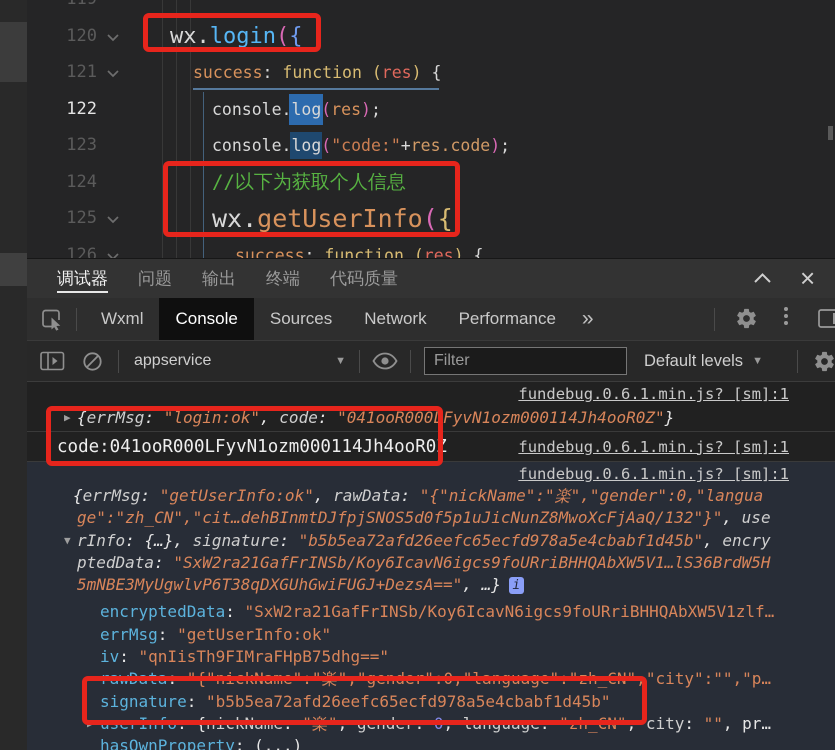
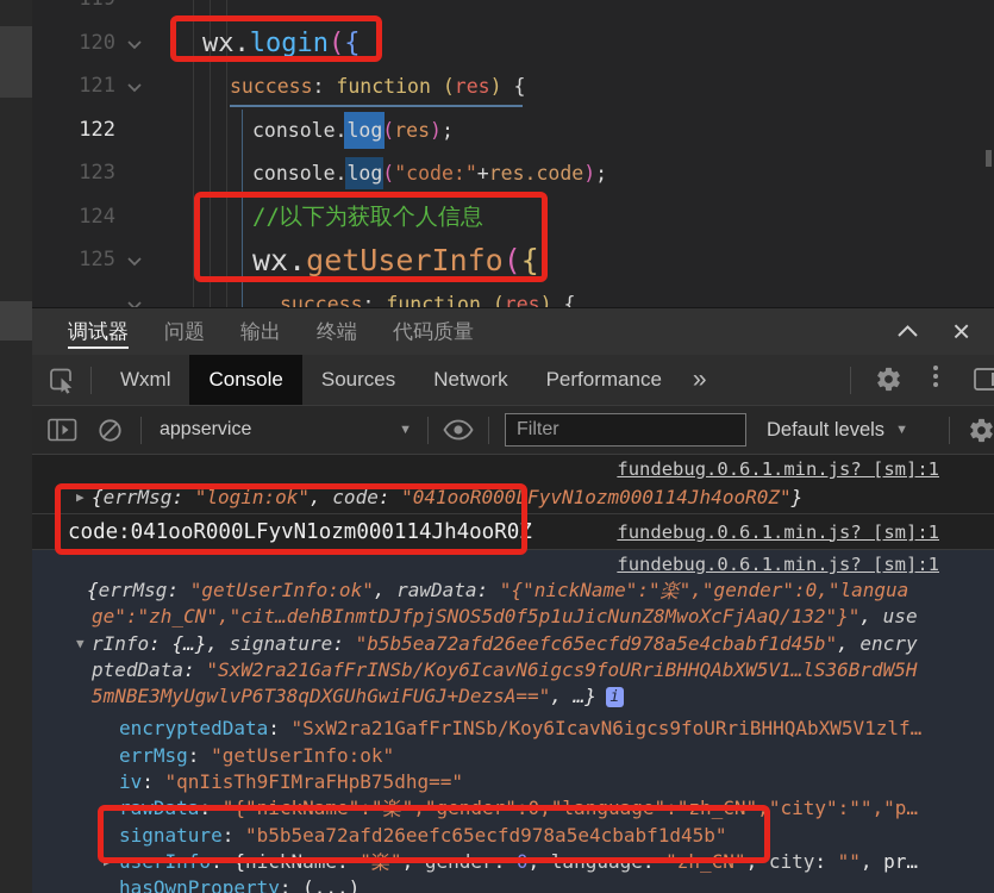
  120
  wx.login({
  121
  success: function (res) {
  122
  console.log(res);
  123
  console.log("code:"+res.code);
  124
  //以下为获取个人信息
  125
  wx.getUserInfo({
- 126
  success: function (res) {
  调试器
  问题
  输出
  终端
  代码质量
  ×
  Wxml
  Console
  Sources
  Network
  Performance
  »
  appservice
  ▼
  Filter
  Default levels
  ▼
  fundebug.0.6.1.min.js? [sm]:1
  ▶ {errMsg: "login:ok", code: "041ooR000LFyvN1ozm000114Jh4ooR0Z"}
  code:041ooR000LFyvN1ozm000114Jh4ooR0Z
  fundebug.0.6.1.min.js? [sm]:1
  fundebug.0.6.1.min.js? [sm]:1
  {errMsg: "getUserInfo:ok", rawData: "{"nickName":"楽","gender":0,"langua
  ge":"zh_CN","cit…dehBInmtDJfpjSNOS5d0f5p1uJicNunZ8MwoXcFjAaQ/132"}", use
  ▼ rInfo: {…}, signature: "b5b5ea72afd26eefc65ecfd978a5e4cbabf1d45b", encry
  ptedData: "SxW2ra21GafFrINSb/Koy6IcavN6igcs9foURriBHHQAbXW5V1…lS36BrdW5H
  5mNBE3MyUgwlvP6T38qDXGUhGwiFUGJ+DezsA==", …} i
  encryptedData: "SxW2ra21GafFrINSb/Koy6IcavN6igcs9foURriBHHQAbXW5V1zlf…
  errMsg: "getUserInfo:ok"
  iv: "qnIisTh9FIMraFHpB75dhg=="
  rawData: "{"nickName":"楽","gender":0,"language":"zh_CN","city":"","p…
  signature: "b5b5ea72afd26eefc65ecfd978a5e4cbabf1d45b"
  ▶ userInfo: {nickName: "楽", gender: 0, language: "zh_CN", city: "", pr…
  hasOwnProperty: (...)
